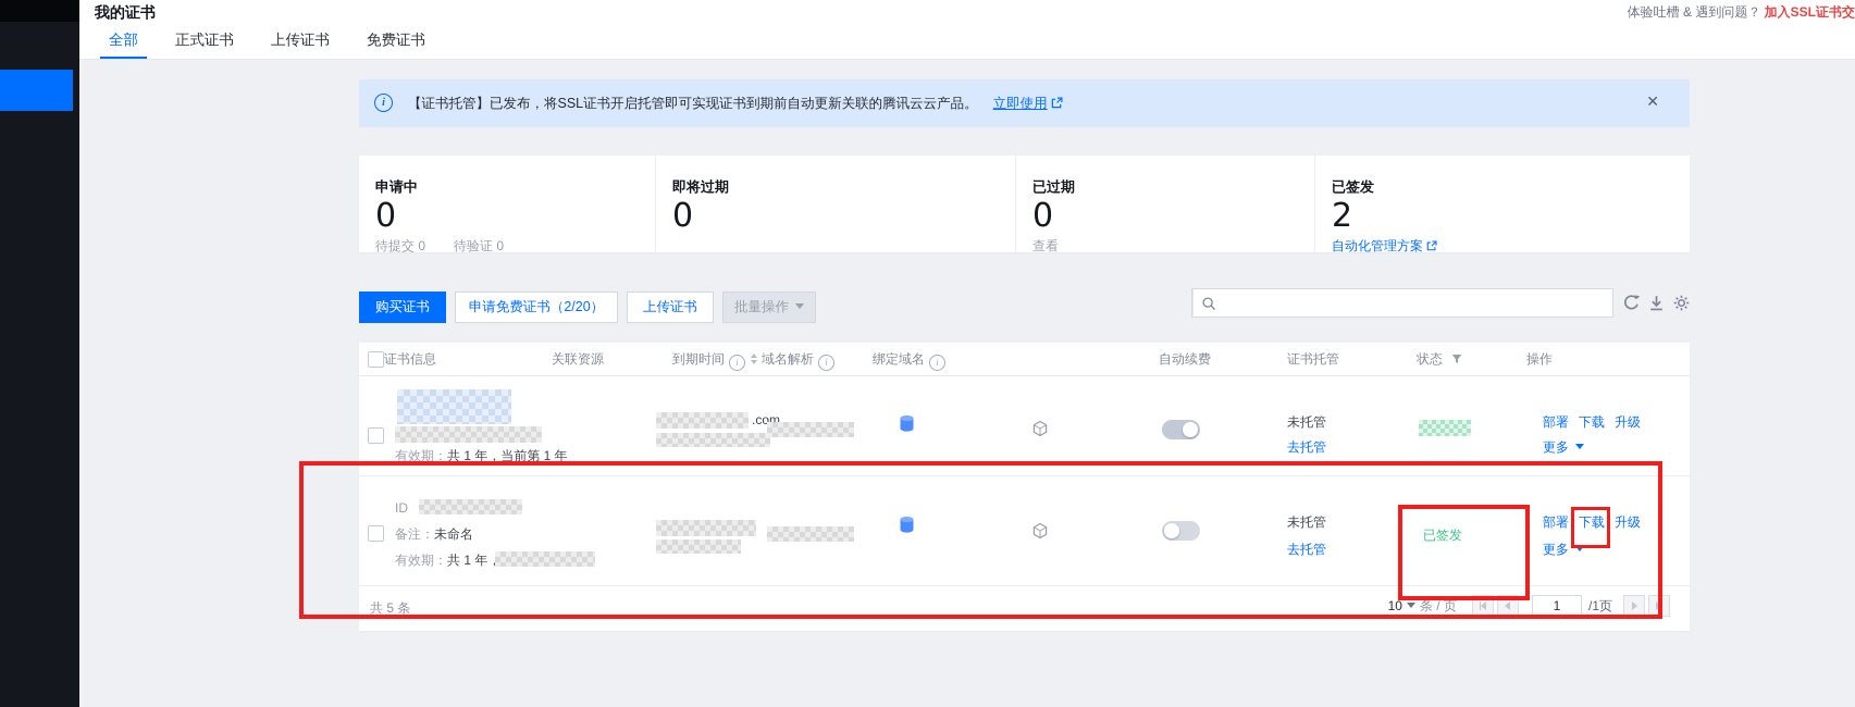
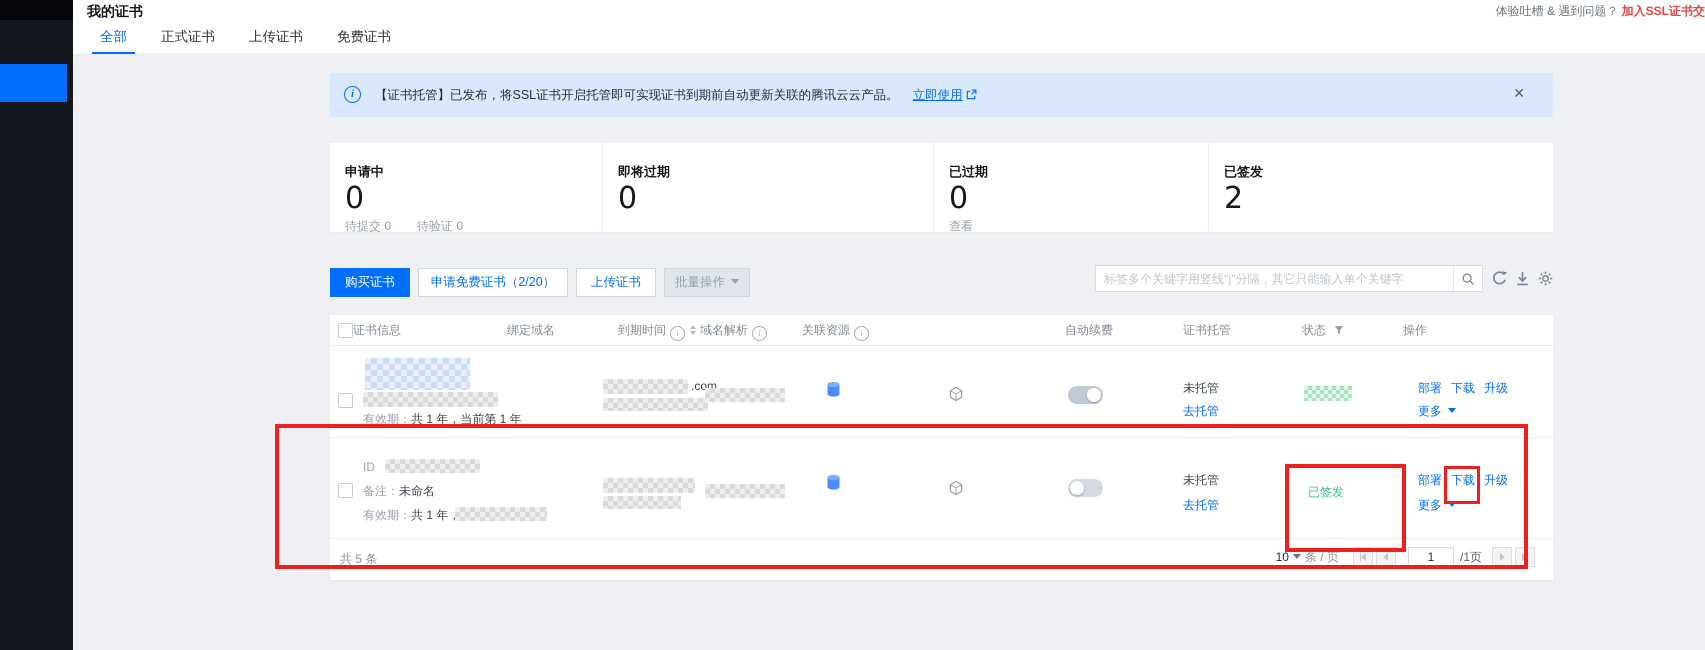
  我的证书
  体验吐槽 & 遇到问题？ 加入SSL证书交
  全部
  正式证书
  上传证书
  免费证书
  i
  【证书托管】已发布，将SSL证书开启托管即可实现证书到期前自动更新关联的腾讯云云产品。 立即使用
  ✕
  申请中
  0
  待提交 0 待验证 0
  即将过期
  0
  已过期
  0
  查看
  已签发
  2
- 自动化管理方案
  购买证书
  申请免费证书（2/20）
  上传证书
  批量操作
+ 标签多个关键字用竖线"|"分隔，其它只能输入单个关键字
  证书信息
- 关联资源
+ 绑定域名
  到期时间 i
  域名解析 i
- 绑定域名 i
+ 关联资源 i
  自动续费
  证书托管
  状态
  操作
  有效期：共 1 年，当前第 1 年
  .com
  未托管
  去托管
  部署 下载 升级
  更多
  ID
  备注：未命名
  有效期：共 1 年
  未托管
  去托管
  已签发
  部署 下载 升级
  更多
  共 5 条
  10
  条 / 页
  1
  /1页
